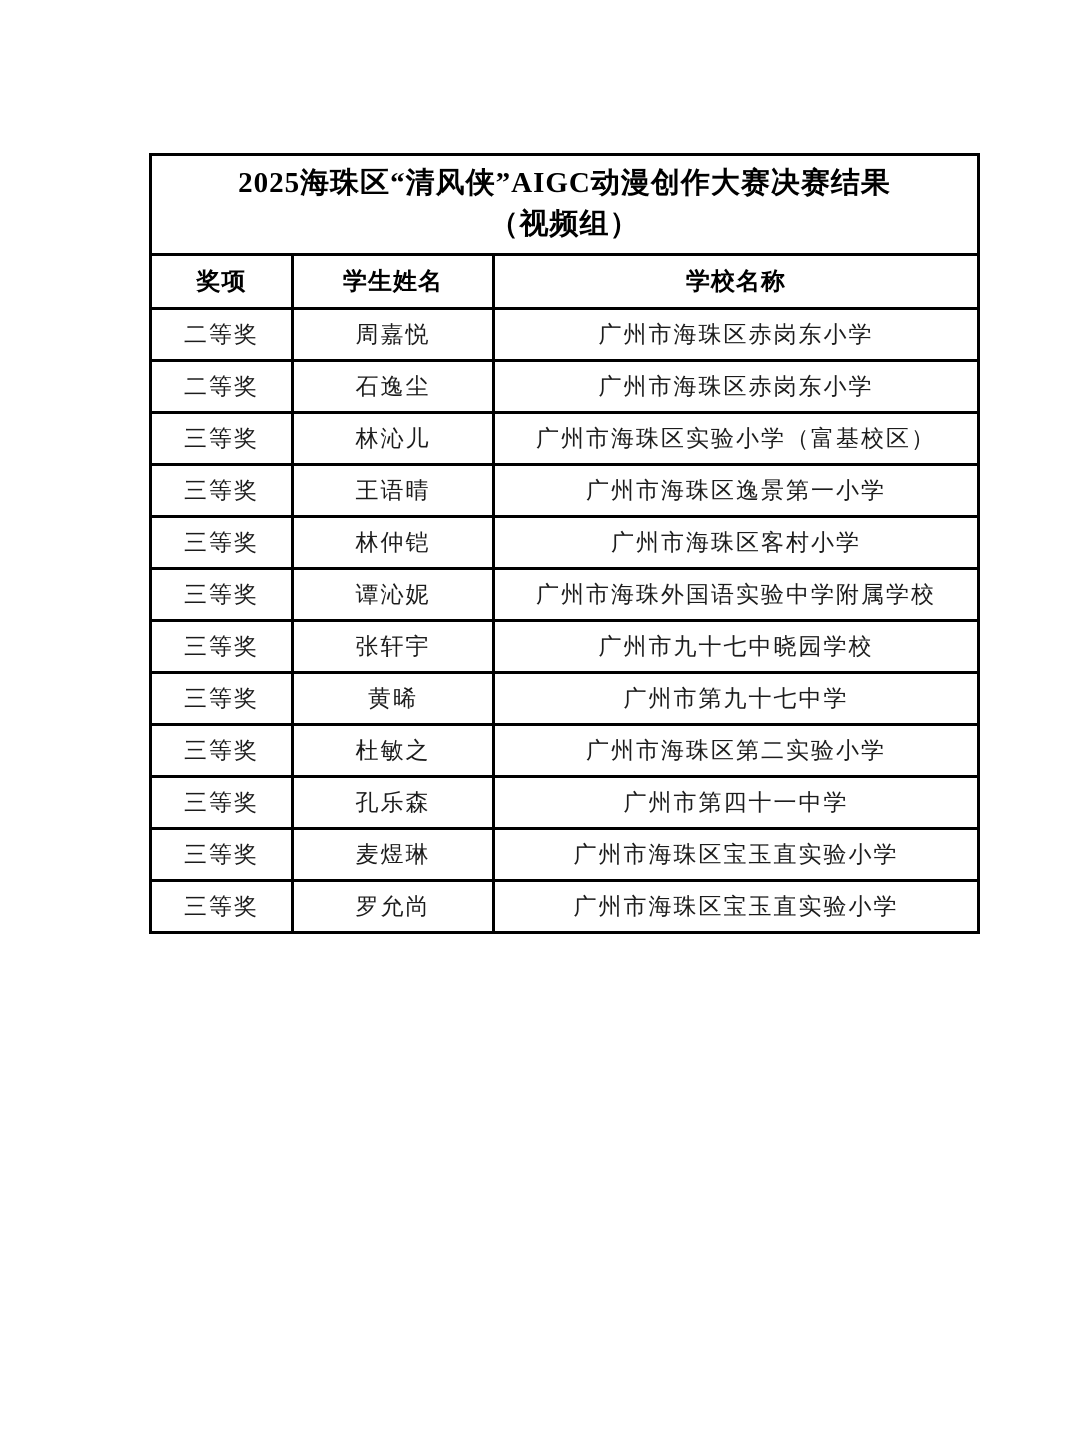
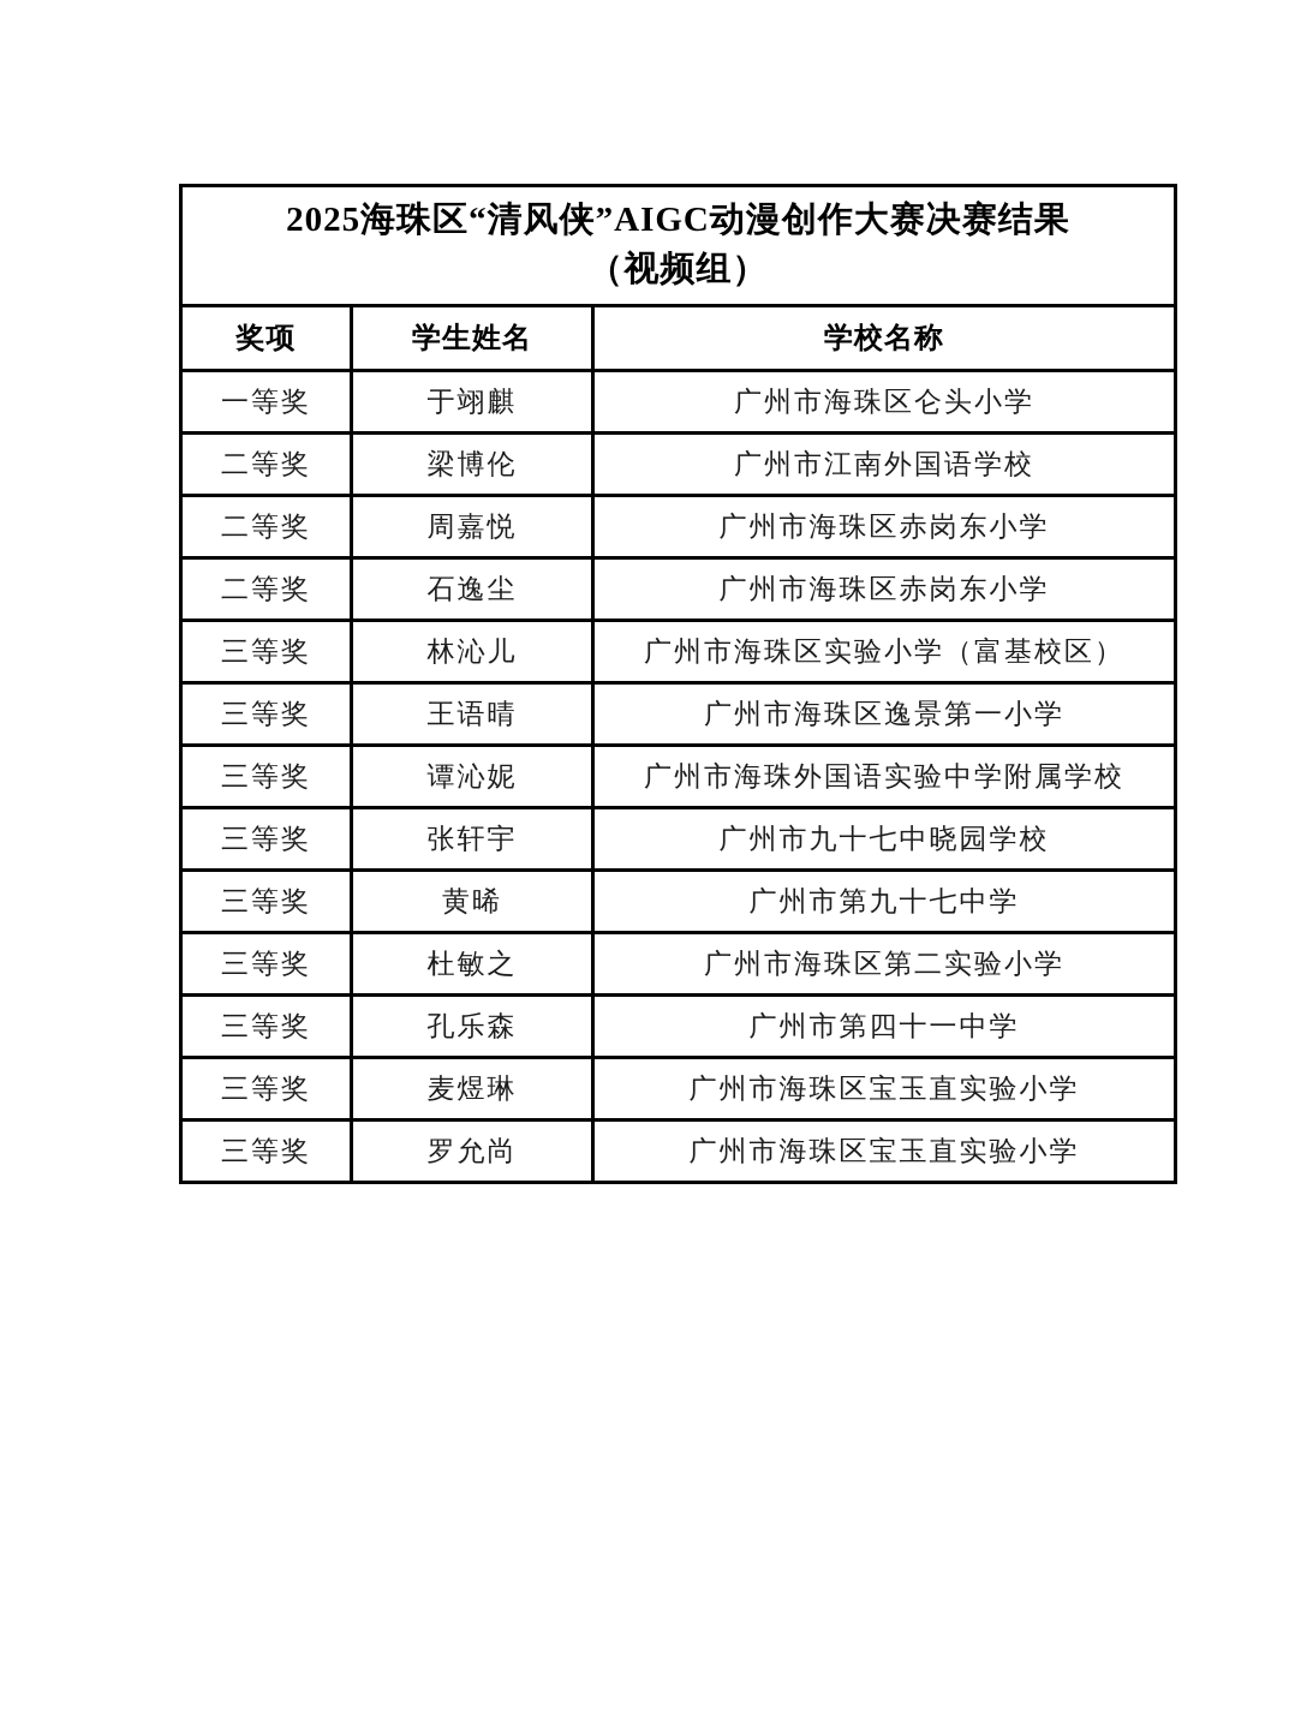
  2025海珠区“清风侠”AIGC动漫创作大赛决赛结果 （视频组）
  奖项	学生姓名	学校名称
+ 一等奖	于翊麒	广州市海珠区仑头小学
+ 二等奖	梁博伦	广州市江南外国语学校
  二等奖	周嘉悦	广州市海珠区赤岗东小学
  二等奖	石逸尘	广州市海珠区赤岗东小学
  三等奖	林沁儿	广州市海珠区实验小学（富基校区）
  三等奖	王语晴	广州市海珠区逸景第一小学
- 三等奖	林仲铠	广州市海珠区客村小学
  三等奖	谭沁妮	广州市海珠外国语实验中学附属学校
  三等奖	张轩宇	广州市九十七中晓园学校
  三等奖	黄晞	广州市第九十七中学
  三等奖	杜敏之	广州市海珠区第二实验小学
  三等奖	孔乐森	广州市第四十一中学
  三等奖	麦煜琳	广州市海珠区宝玉直实验小学
  三等奖	罗允尚	广州市海珠区宝玉直实验小学
